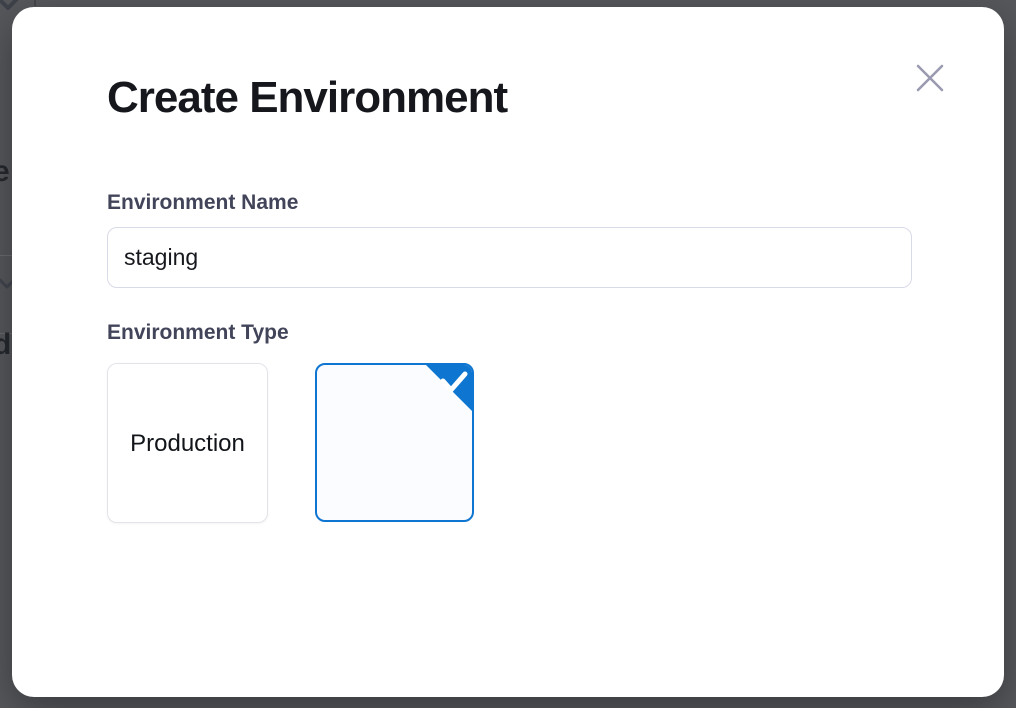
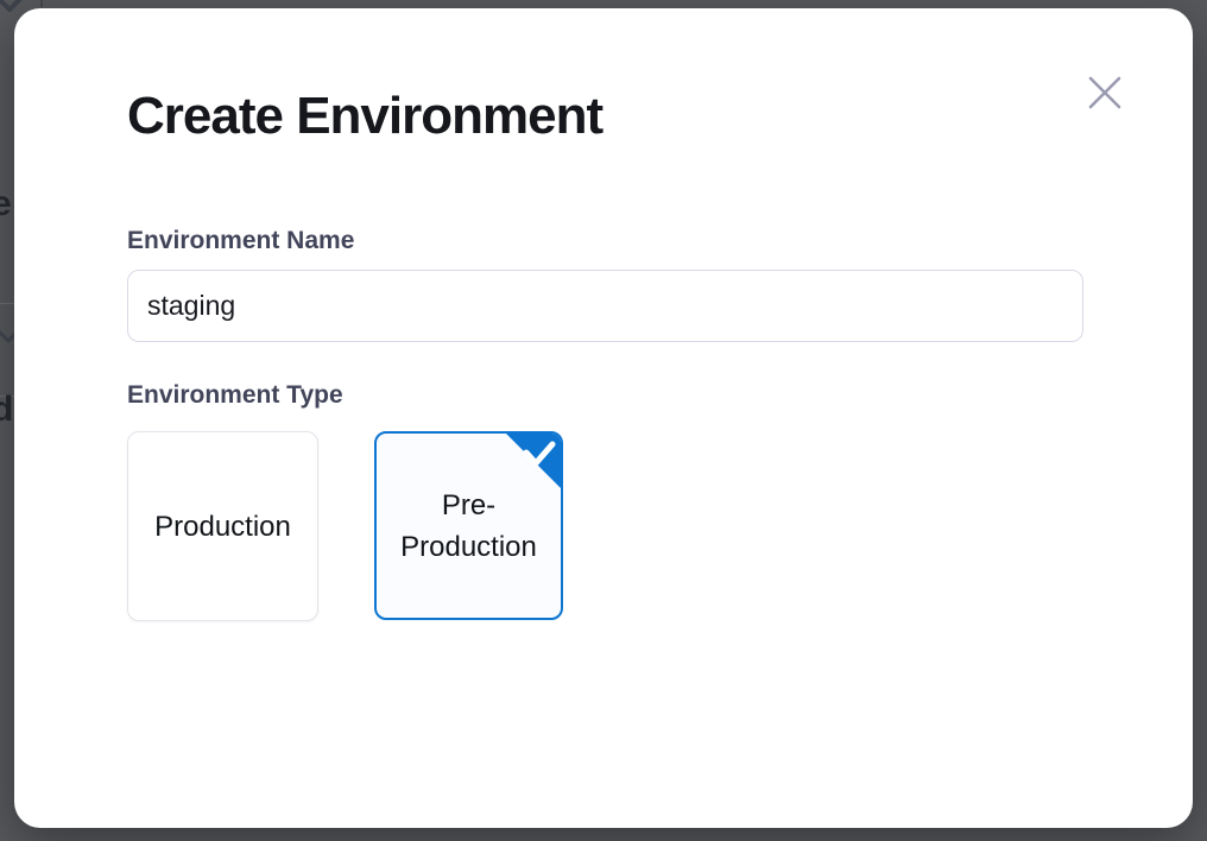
  e
  d
  Create Environment
  Environment Name
  staging
  Environment Type
  Production
+ Pre-Production
